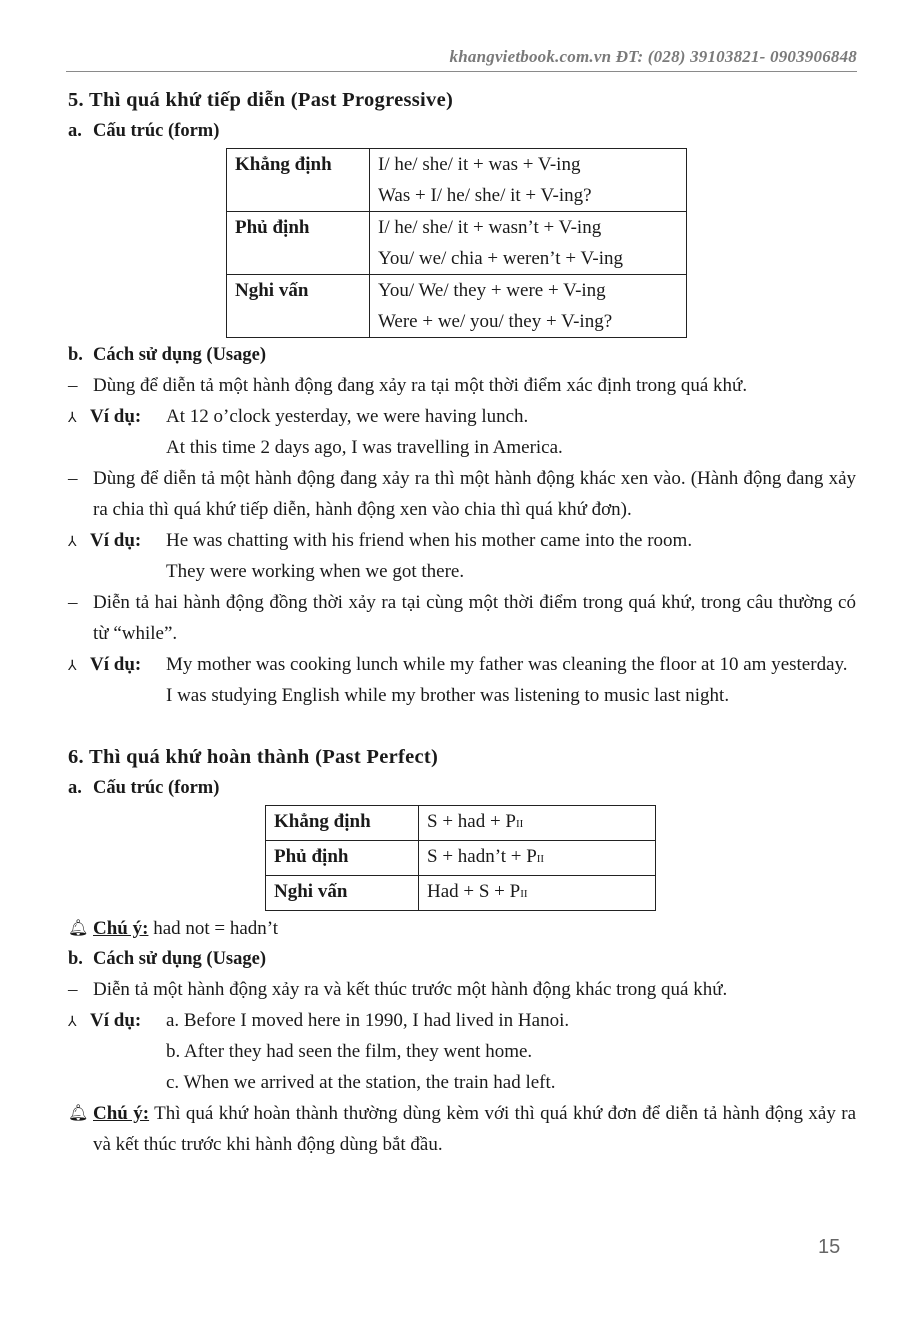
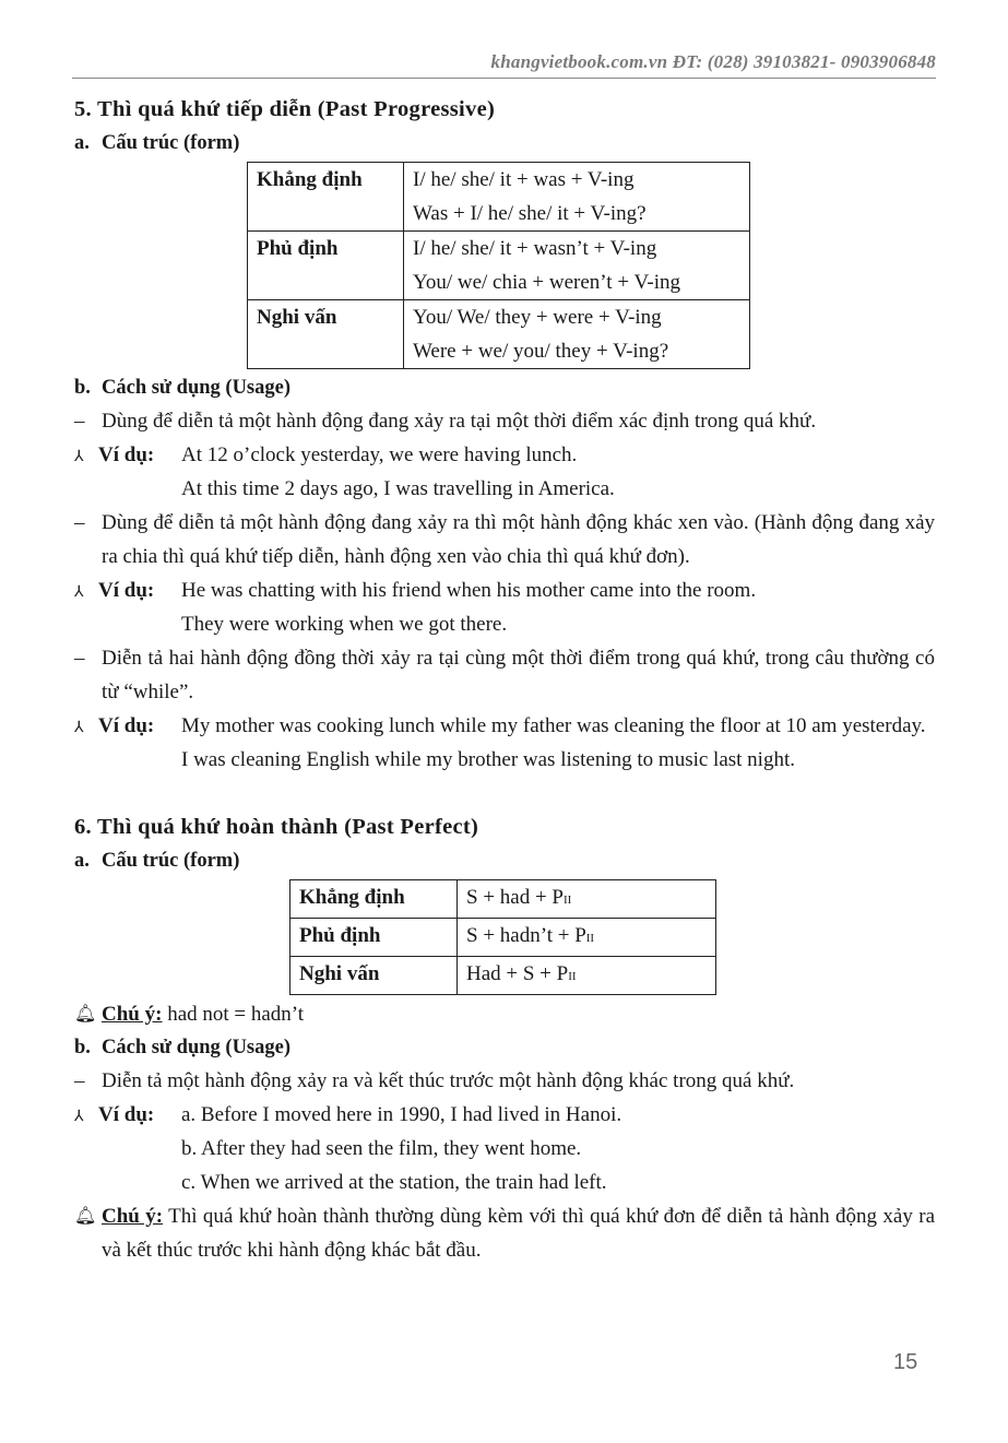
  khangvietbook.com.vn ĐT: (028) 39103821- 0903906848
  5. Thì quá khứ tiếp diễn (Past Progressive)
  a. Cấu trúc (form)
  Khẳng định	I/ he/ she/ it + was + V-ingWas + I/ he/ she/ it + V-ing?
  Phủ định	I/ he/ she/ it + wasn’t + V-ingYou/ we/ chia + weren’t + V-ing
  Nghi vấn	You/ We/ they + were + V-ingWere + we/ you/ they + V-ing?
  b. Cách sử dụng (Usage)
  –
  Dùng để diễn tả một hành động đang xảy ra tại một thời điểm xác định trong quá khứ.
  ⅄ Ví dụ:
  At 12 o’clock yesterday, we were having lunch.
  At this time 2 days ago, I was travelling in America.
  –
  Dùng để diễn tả một hành động đang xảy ra thì một hành động khác xen vào. (Hành động đang xảy ra chia thì quá khứ tiếp diễn, hành động xen vào chia thì quá khứ đơn).
  ⅄ Ví dụ:
  He was chatting with his friend when his mother came into the room.
  They were working when we got there.
  –
  Diễn tả hai hành động đồng thời xảy ra tại cùng một thời điểm trong quá khứ, trong câu thường có từ “while”.
  ⅄ Ví dụ:
  My mother was cooking lunch while my father was cleaning the floor at 10 am yesterday.
- I was studying English while my brother was listening to music last night.
+ I was cleaning English while my brother was listening to music last night.
  6. Thì quá khứ hoàn thành (Past Perfect)
  a. Cấu trúc (form)
  Khẳng định	S + had + PII
  Phủ định	S + hadn’t + PII
  Nghi vấn	Had + S + PII
  🔔︎
  Chú ý: had not = hadn’t
  b. Cách sử dụng (Usage)
  –
  Diễn tả một hành động xảy ra và kết thúc trước một hành động khác trong quá khứ.
  ⅄ Ví dụ:
  a. Before I moved here in 1990, I had lived in Hanoi.
  b. After they had seen the film, they went home.
  c. When we arrived at the station, the train had left.
  🔔︎
- Chú ý: Thì quá khứ hoàn thành thường dùng kèm với thì quá khứ đơn để diễn tả hành động xảy ra và kết thúc trước khi hành động dùng bắt đầu.
+ Chú ý: Thì quá khứ hoàn thành thường dùng kèm với thì quá khứ đơn để diễn tả hành động xảy ra và kết thúc trước khi hành động khác bắt đầu.
  15
